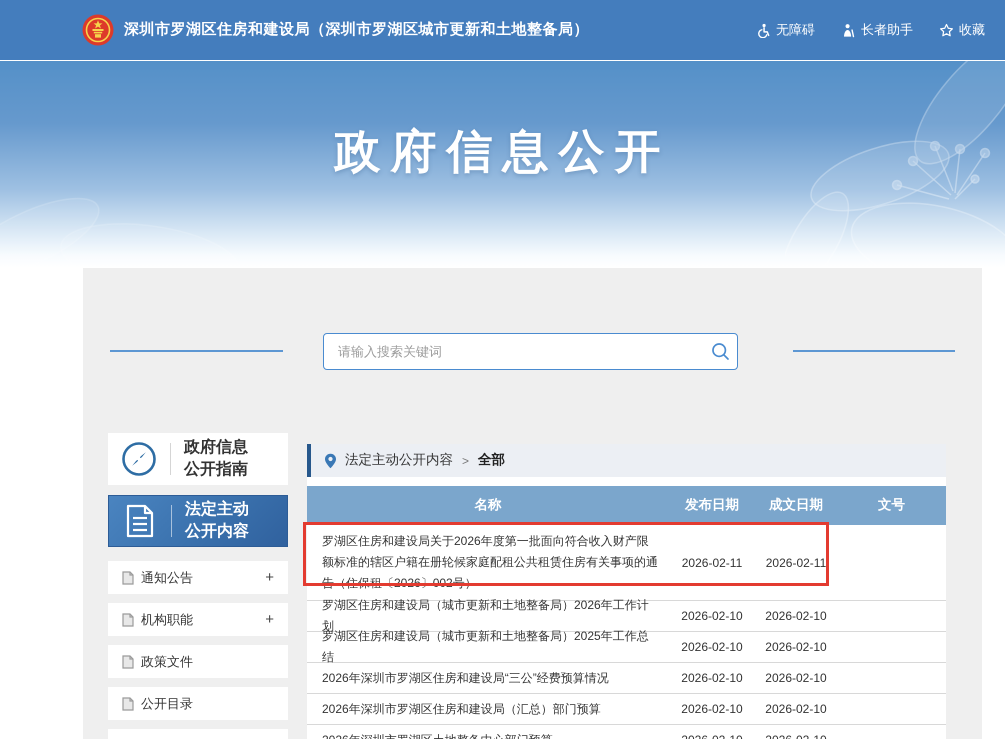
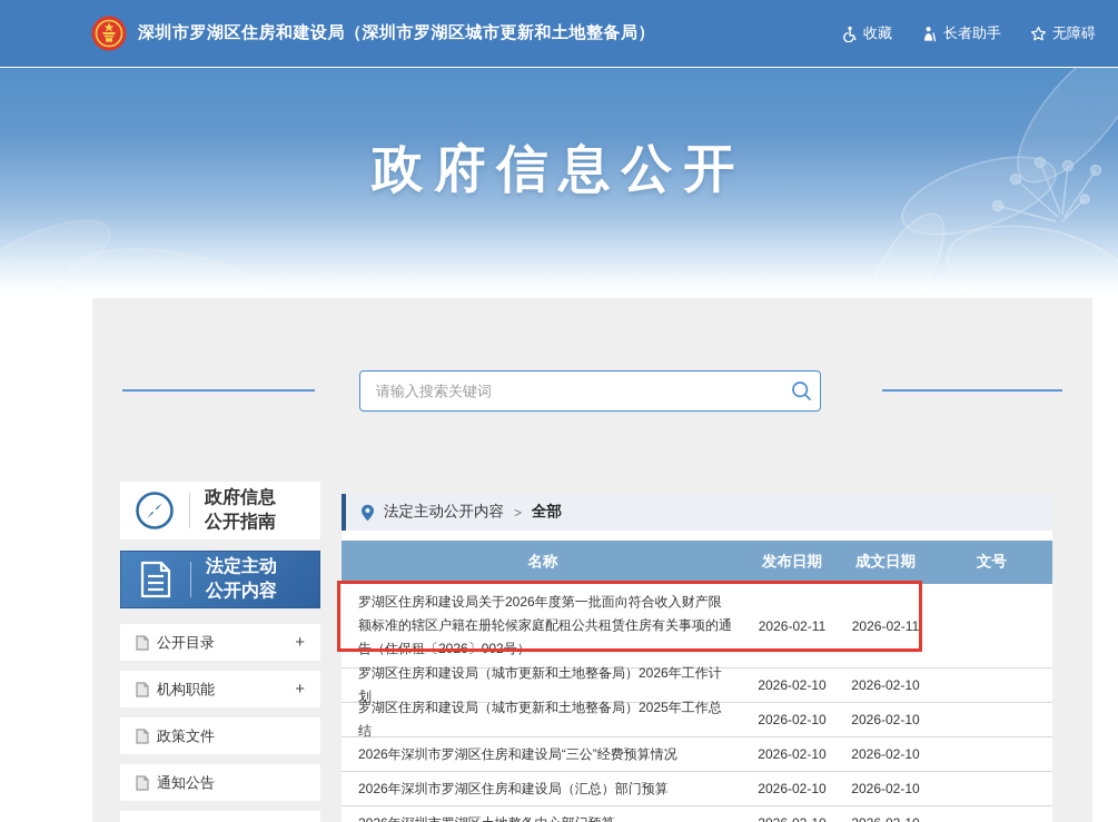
  深圳市罗湖区住房和建设局（深圳市罗湖区城市更新和土地整备局）
- 无障碍
+ 收藏
  长者助手
- 收藏
+ 无障碍
  政府信息公开
  请输入搜索关键词
  政府信息
  公开指南
  法定主动
  公开内容
- 通知公告
+ 公开目录
  +
  机构职能
  +
  政策文件
- 公开目录
+ 通知公告
  法定主动公开内容
  >
  全部
  名称
  发布日期
  成文日期
  文号
  罗湖区住房和建设局关于2026年度第一批面向符合收入财产限额标准的辖区户籍在册轮候家庭配租公共租赁住房有关事项的通告（住保租〔2026〕002号）
  2026-02-11
  2026-02-11
  罗湖区住房和建设局（城市更新和土地整备局）2026年工作计划
  2026-02-10
  2026-02-10
  罗湖区住房和建设局（城市更新和土地整备局）2025年工作总结
  2026-02-10
  2026-02-10
  2026年深圳市罗湖区住房和建设局“三公”经费预算情况
  2026-02-10
  2026-02-10
  2026年深圳市罗湖区住房和建设局（汇总）部门预算
  2026-02-10
  2026-02-10
